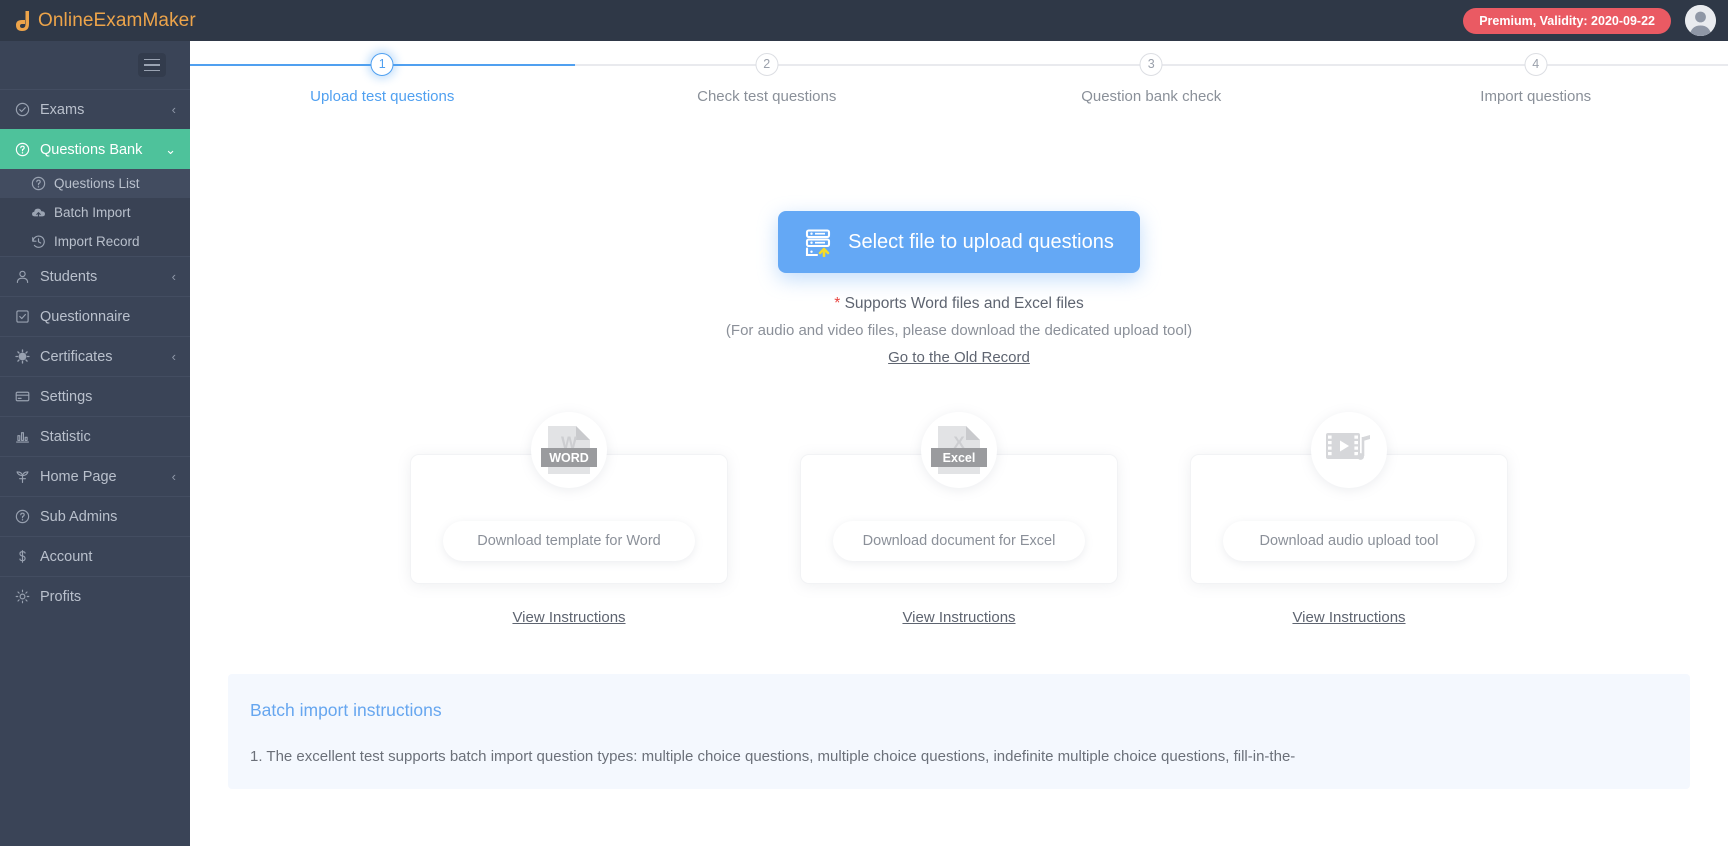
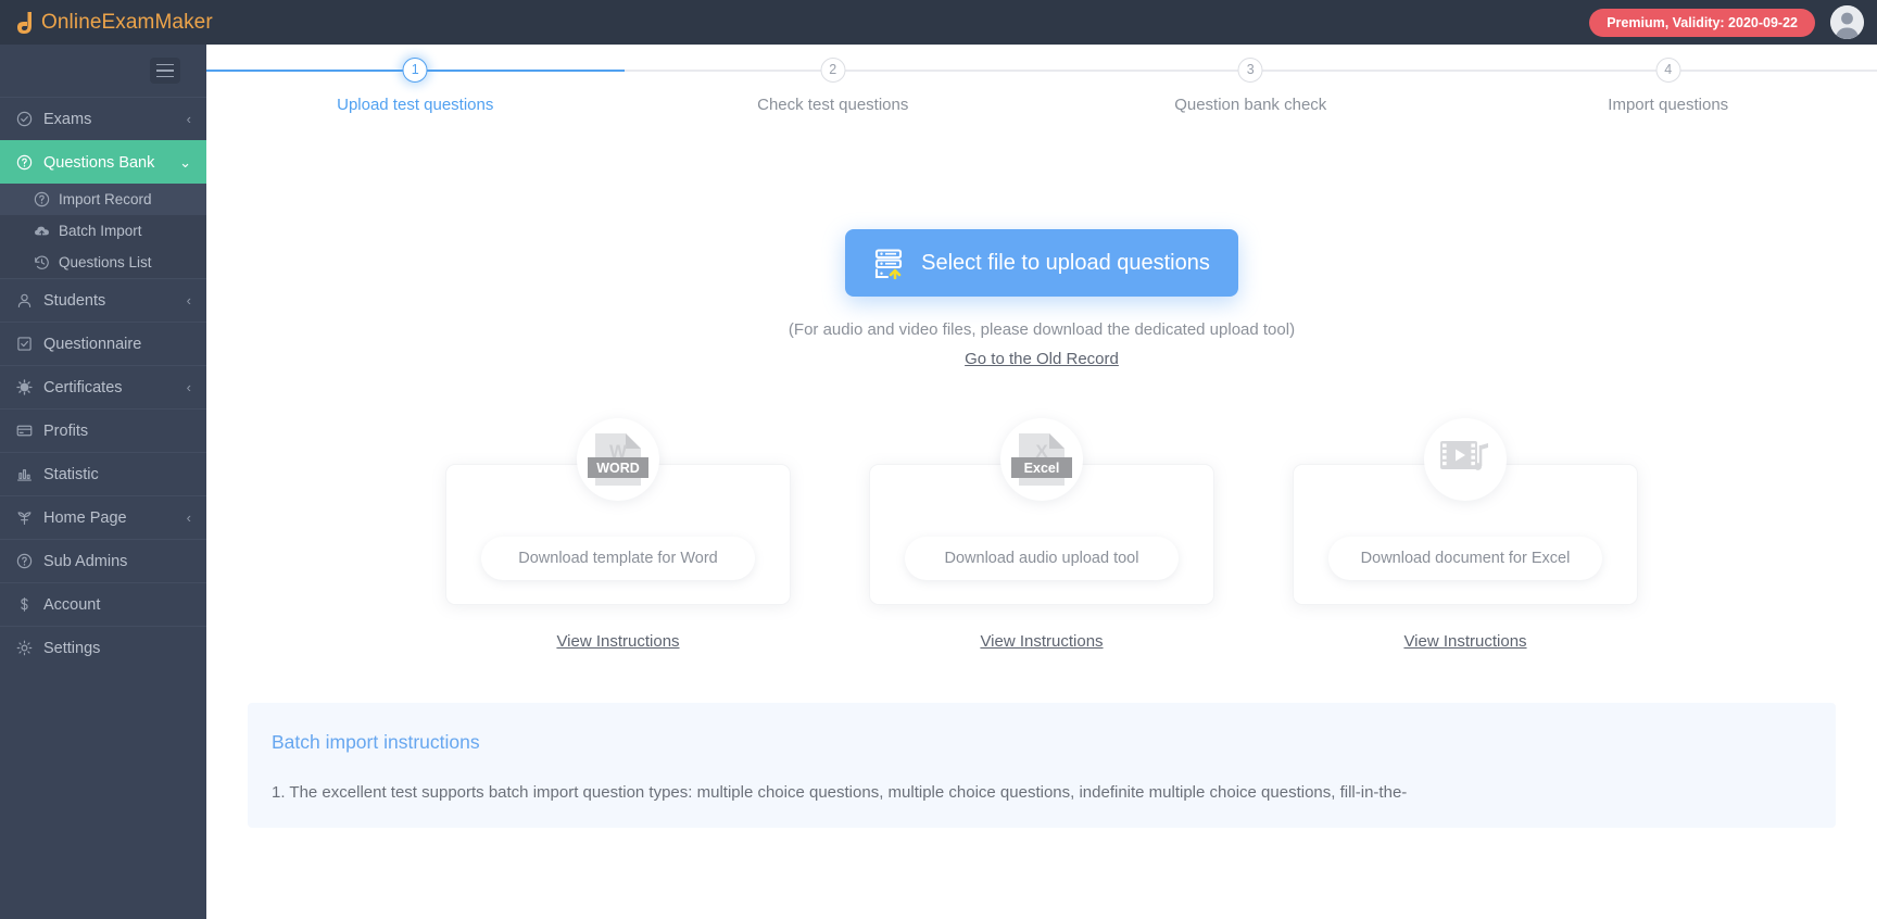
  OnlineExamMaker
  Premium, Validity: 2020-09-22
  Exams
  ‹
  Questions Bank
  ⌄
- Questions List
+ Import Record
  Batch Import
- Import Record
+ Questions List
  Students
  ‹
  Questionnaire
  Certificates
  ‹
- Settings
+ Profits
  Statistic
  Home Page
  ‹
  Sub Admins
  Account
- Profits
+ Settings
  1
  Upload test questions
  2
  Check test questions
  3
  Question bank check
  4
  Import questions
  Select file to upload questions
- * Supports Word files and Excel files
  (For audio and video files, please download the dedicated upload tool)
  Go to the Old Record
  W
  WORD
  Download template for Word
  View Instructions
  X
  Excel
- Download document for Excel
+ Download audio upload tool
  View Instructions
- Download audio upload tool
+ Download document for Excel
  View Instructions
  Batch import instructions
  1. The excellent test supports batch import question types: multiple choice questions, multiple choice questions, indefinite multiple choice questions, fill-in-the-
